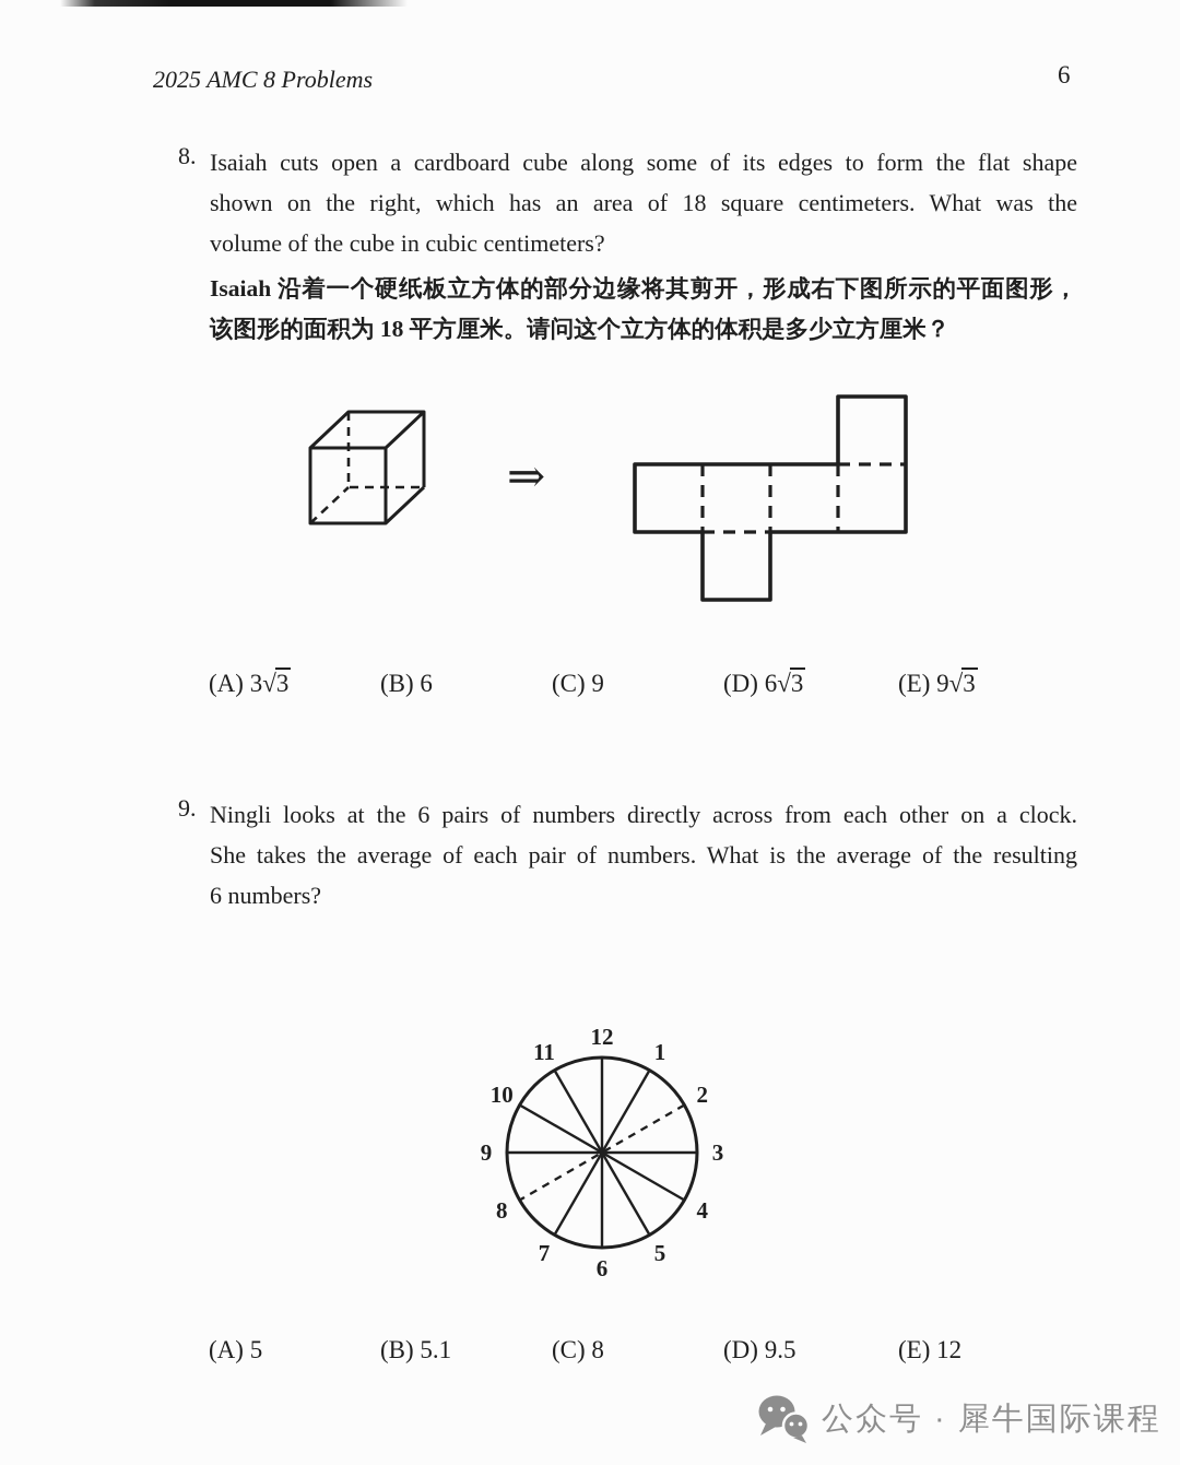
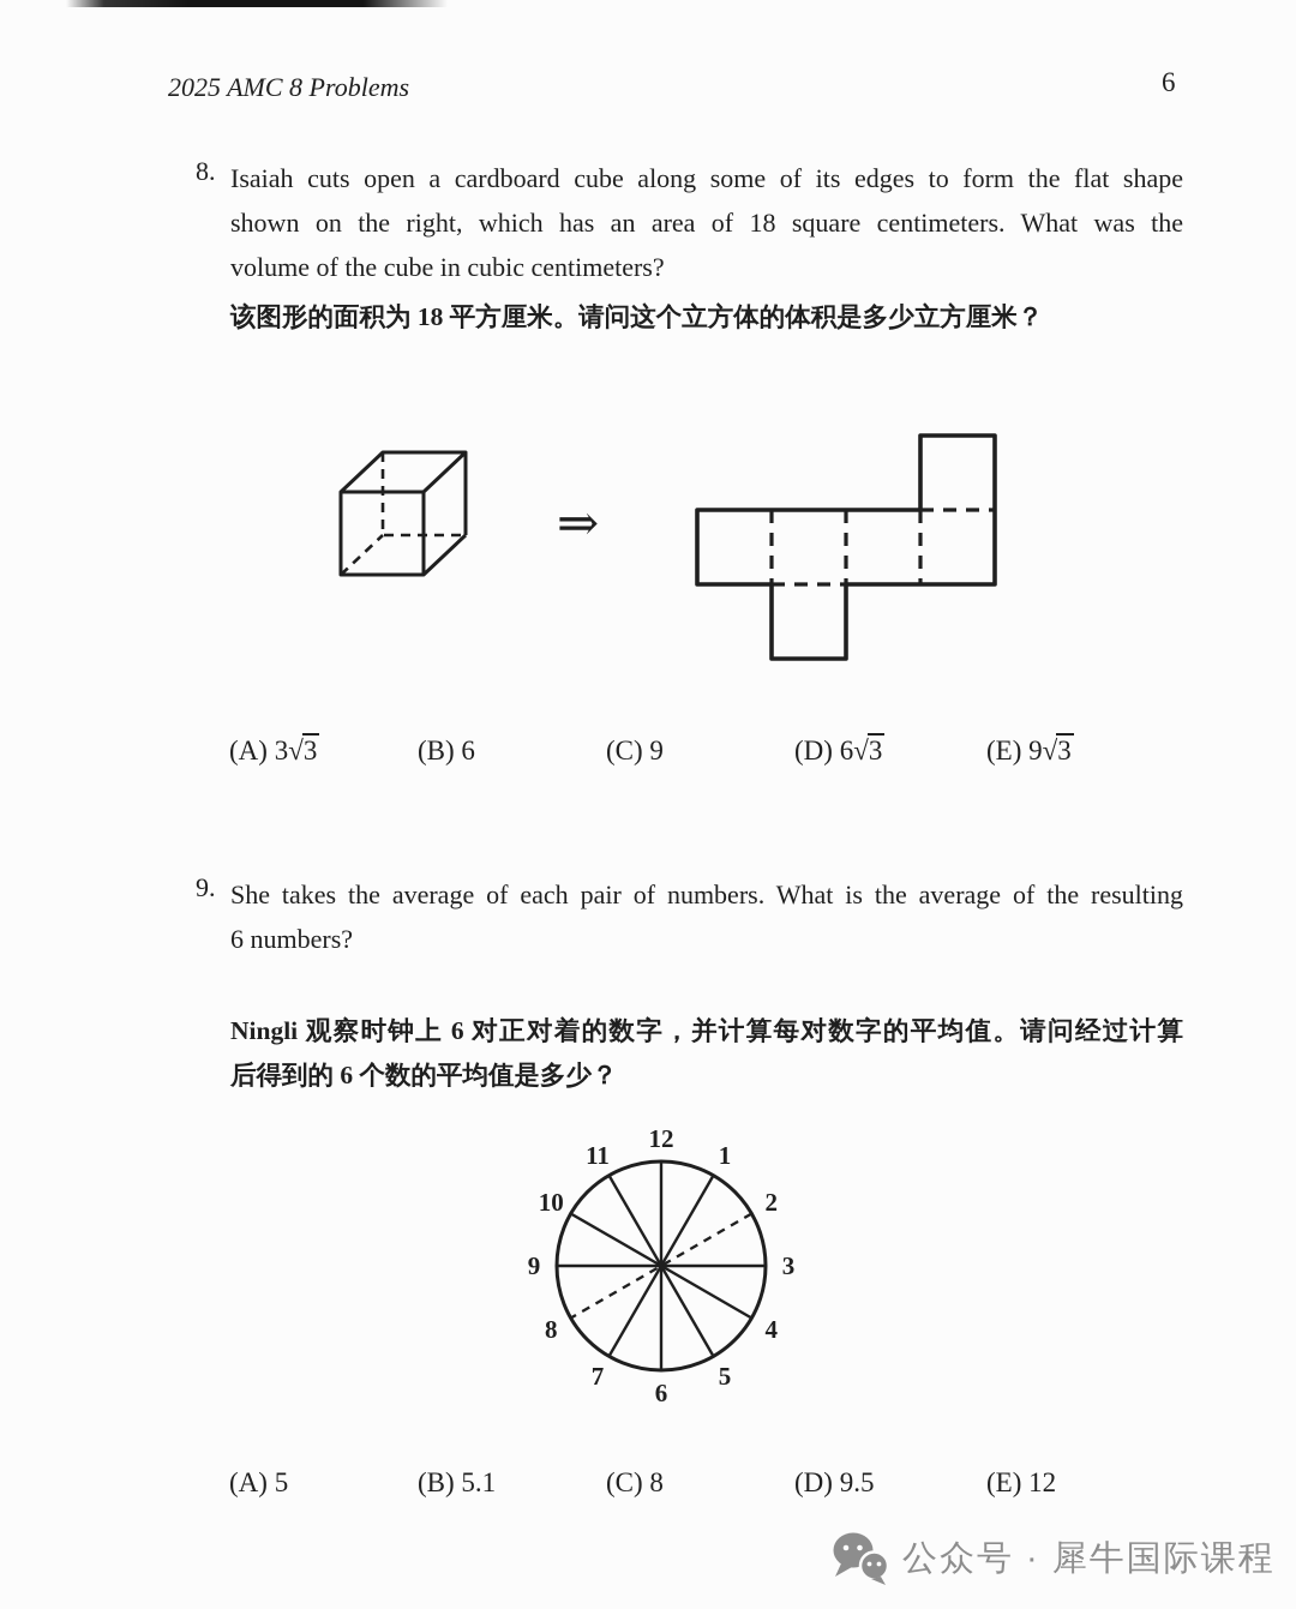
  2025 AMC 8 Problems
  6
  8.
  Isaiah cuts open a cardboard cube along some of its edges to form the flat shape
  shown on the right, which has an area of 18 square centimeters. What was the
  volume of the cube in cubic centimeters?
- Isaiah 沿着一个硬纸板立方体的部分边缘将其剪开，形成右下图所示的平面图形，
  该图形的面积为 18 平方厘米。请问这个立方体的体积是多少立方厘米？
  ⇒
  (A) 3√3
  (B) 6
  (C) 9
  (D) 6√3
  (E) 9√3
  9.
- Ningli looks at the 6 pairs of numbers directly across from each other on a clock.
  She takes the average of each pair of numbers. What is the average of the resulting
  6 numbers?
+ Ningli 观察时钟上 6 对正对着的数字，并计算每对数字的平均值。请问经过计算
+ 后得到的 6 个数的平均值是多少？
  12
  1
  2
  3
  4
  5
  6
  7
  8
  9
  10
  11
  (A) 5
  (B) 5.1
  (C) 8
  (D) 9.5
  (E) 12
  公众号 · 犀牛国际课程
